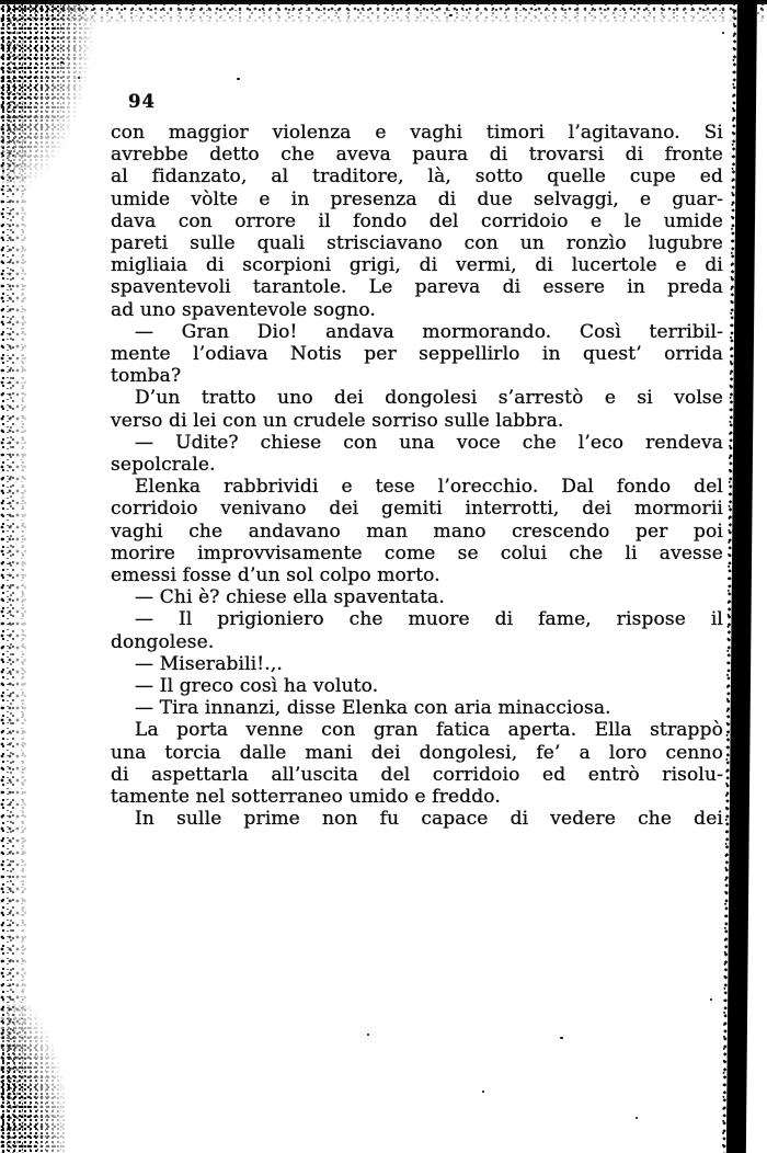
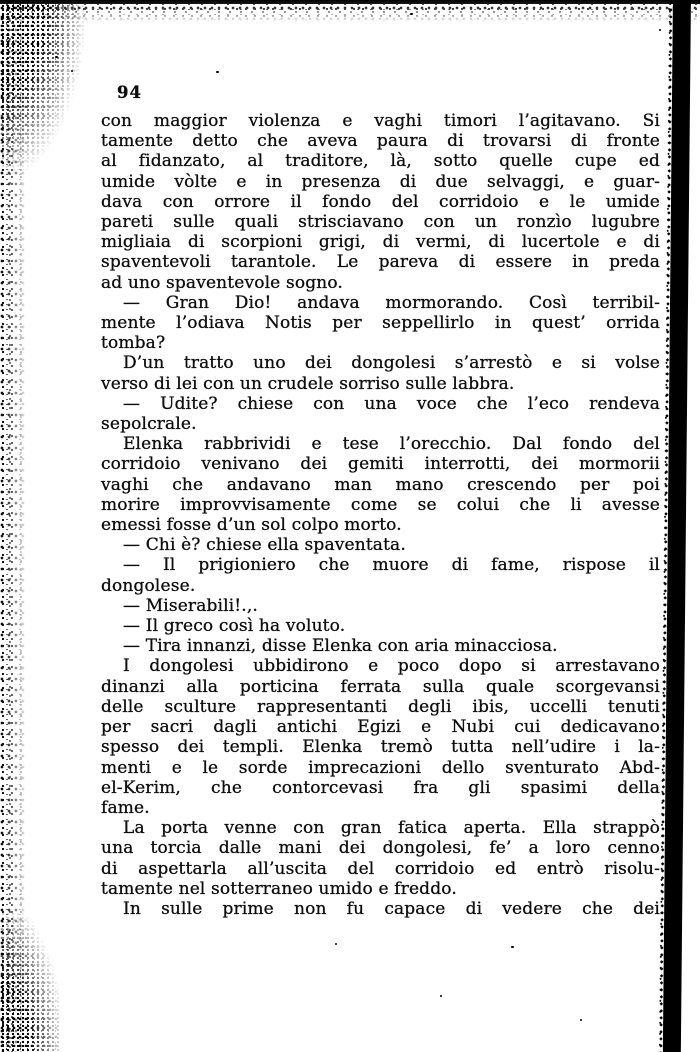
  94
  con maggior violenza e vaghi timori l’agitavano. Si
- avrebbe detto che aveva paura di trovarsi di fronte
+ tamente detto che aveva paura di trovarsi di fronte
  al fidanzato, al traditore, là, sotto quelle cupe ed
  umide vòlte e in presenza di due selvaggi, e guar-
  dava con orrore il fondo del corridoio e le umide
  pareti sulle quali strisciavano con un ronzìo lugubre
  migliaia di scorpioni grigi, di vermi, di lucertole e di
  spaventevoli tarantole. Le pareva di essere in preda
  ad uno spaventevole sogno.
  — Gran Dio! andava mormorando. Così terribil-
  mente l’odiava Notis per seppellirlo in quest’ orrida
  tomba?
  D’un tratto uno dei dongolesi s’arrestò e si volse
  verso di lei con un crudele sorriso sulle labbra.
  — Udite? chiese con una voce che l’eco rendeva
  sepolcrale.
  Elenka rabbrividi e tese l’orecchio. Dal fondo del
  corridoio venivano dei gemiti interrotti, dei mormorii
  vaghi che andavano man mano crescendo per poi
  morire improvvisamente come se colui che li avesse
  emessi fosse d’un sol colpo morto.
  — Chi è? chiese ella spaventata.
  — Il prigioniero che muore di fame, rispose il
  dongolese.
  — Miserabili!.,.
  — Il greco così ha voluto.
  — Tira innanzi, disse Elenka con aria minacciosa.
+ I dongolesi ubbidirono e poco dopo si arrestavano
+ dinanzi alla porticina ferrata sulla quale scorgevansi
+ delle sculture rappresentanti degli ibis, uccelli tenuti
+ per sacri dagli antichi Egizi e Nubi cui dedicavano
+ spesso dei templi. Elenka tremò tutta nell’udire i la-
+ menti e le sorde imprecazioni dello sventurato Abd-
+ el-Kerim, che contorcevasi fra gli spasimi della
+ fame.
  La porta venne con gran fatica aperta. Ella strappò
  una torcia dalle mani dei dongolesi, fe’ a loro cenno
  di aspettarla all’uscita del corridoio ed entrò risolu-
  tamente nel sotterraneo umido e freddo.
  In sulle prime non fu capace di vedere che dei
